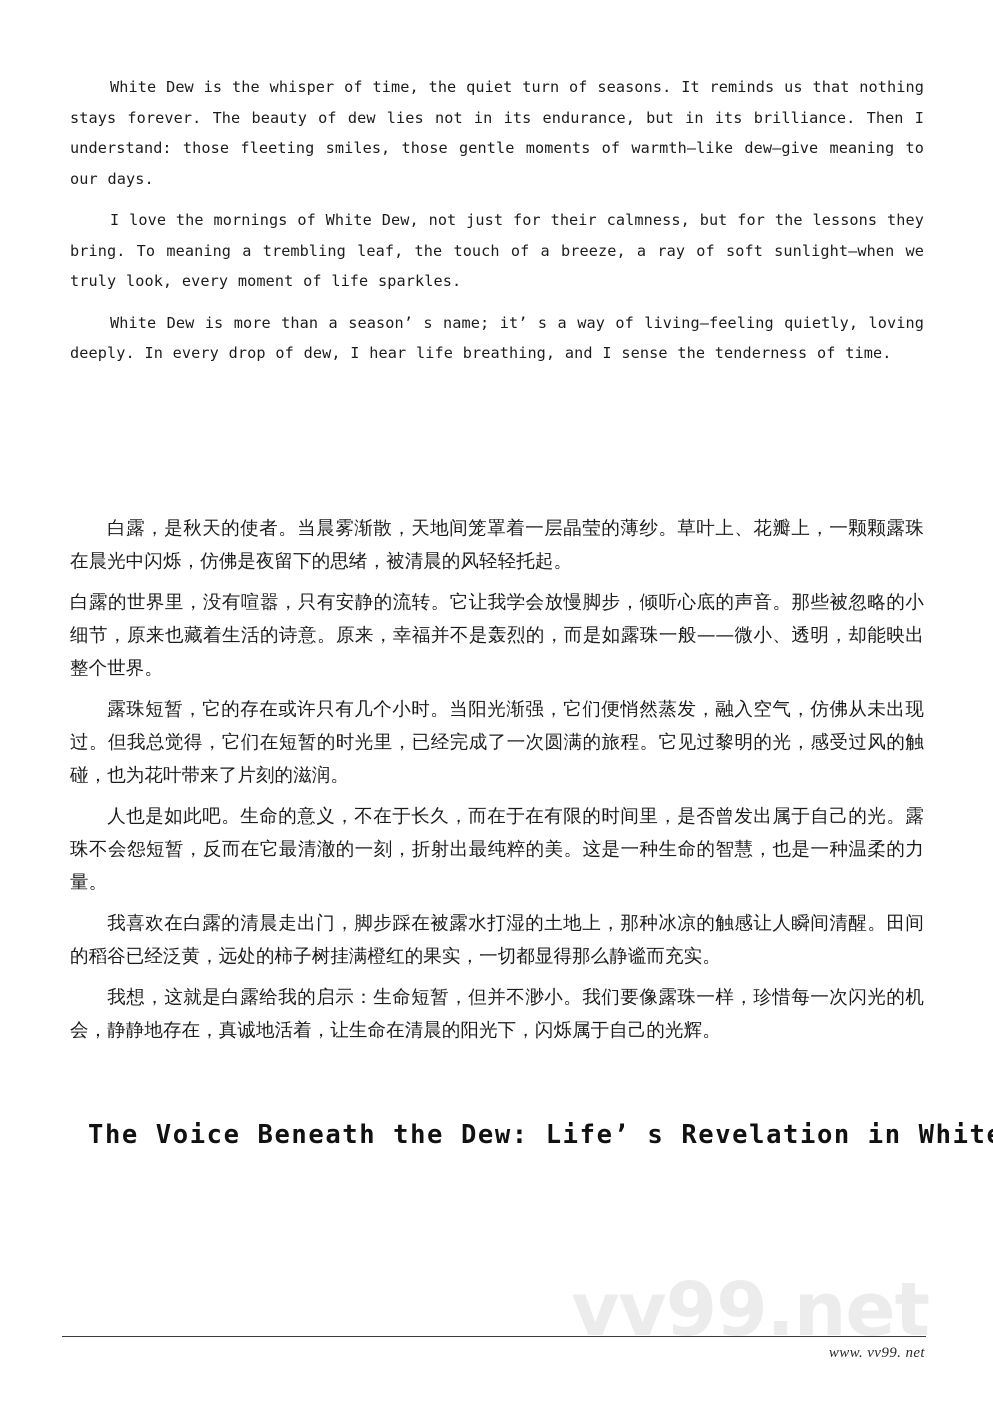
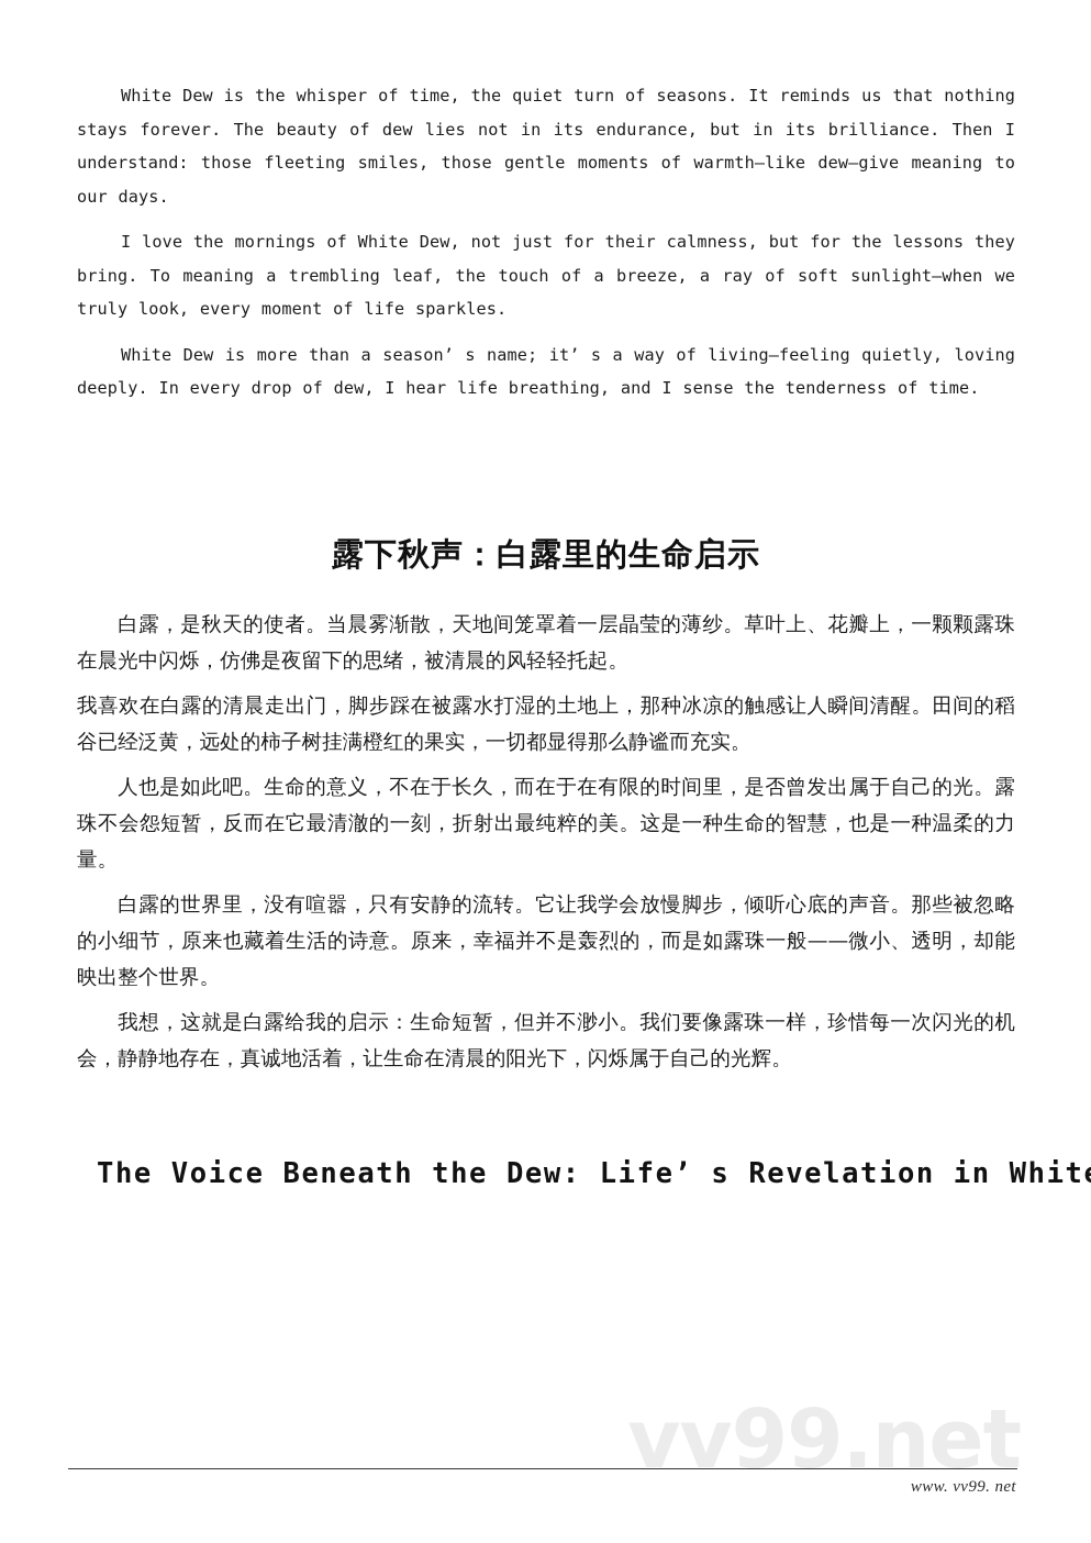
  White Dew is the whisper of time, the quiet turn of seasons. It reminds us that nothing stays forever. The beauty of dew lies not in its endurance, but in its brilliance. Then I understand: those fleeting smiles, those gentle moments of warmth—like dew—give meaning to our days.
  I love the mornings of White Dew, not just for their calmness, but for the lessons they bring. To meaning a trembling leaf, the touch of a breeze, a ray of soft sunlight—when we truly look, every moment of life sparkles.
  White Dew is more than a season’ s name; it’ s a way of living—feeling quietly, loving deeply. In every drop of dew, I hear life breathing, and I sense the tenderness of time.
+ 露下秋声：白露里的生命启示
  白露，是秋天的使者。当晨雾渐散，天地间笼罩着一层晶莹的薄纱。草叶上、花瓣上，一颗颗露珠在晨光中闪烁，仿佛是夜留下的思绪，被清晨的风轻轻托起。
- 白露的世界里，没有喧嚣，只有安静的流转。它让我学会放慢脚步，倾听心底的声音。那些被忽略的小细节，原来也藏着生活的诗意。原来，幸福并不是轰烈的，而是如露珠一般——微小、透明，却能映出整个世界。
+ 我喜欢在白露的清晨走出门，脚步踩在被露水打湿的土地上，那种冰凉的触感让人瞬间清醒。田间的稻谷已经泛黄，远处的柿子树挂满橙红的果实，一切都显得那么静谧而充实。
- 露珠短暂，它的存在或许只有几个小时。当阳光渐强，它们便悄然蒸发，融入空气，仿佛从未出现过。但我总觉得，它们在短暂的时光里，已经完成了一次圆满的旅程。它见过黎明的光，感受过风的触碰，也为花叶带来了片刻的滋润。
  人也是如此吧。生命的意义，不在于长久，而在于在有限的时间里，是否曾发出属于自己的光。露珠不会怨短暂，反而在它最清澈的一刻，折射出最纯粹的美。这是一种生命的智慧，也是一种温柔的力量。
- 我喜欢在白露的清晨走出门，脚步踩在被露水打湿的土地上，那种冰凉的触感让人瞬间清醒。田间的稻谷已经泛黄，远处的柿子树挂满橙红的果实，一切都显得那么静谧而充实。
+ 白露的世界里，没有喧嚣，只有安静的流转。它让我学会放慢脚步，倾听心底的声音。那些被忽略的小细节，原来也藏着生活的诗意。原来，幸福并不是轰烈的，而是如露珠一般——微小、透明，却能映出整个世界。
  我想，这就是白露给我的启示：生命短暂，但并不渺小。我们要像露珠一样，珍惜每一次闪光的机会，静静地存在，真诚地活着，让生命在清晨的阳光下，闪烁属于自己的光辉。
  The Voice Beneath the Dew: Life’ s Revelation in Whit
  vv99.net
  www. vv99. net
